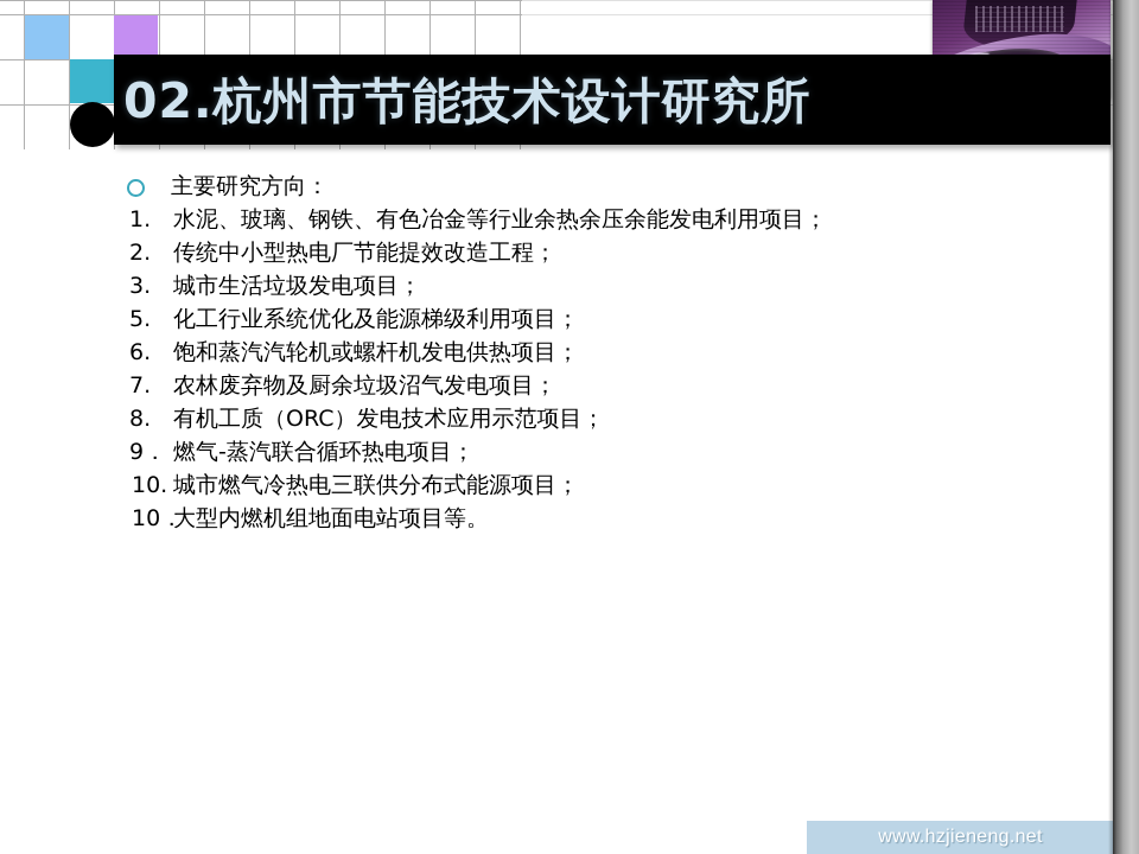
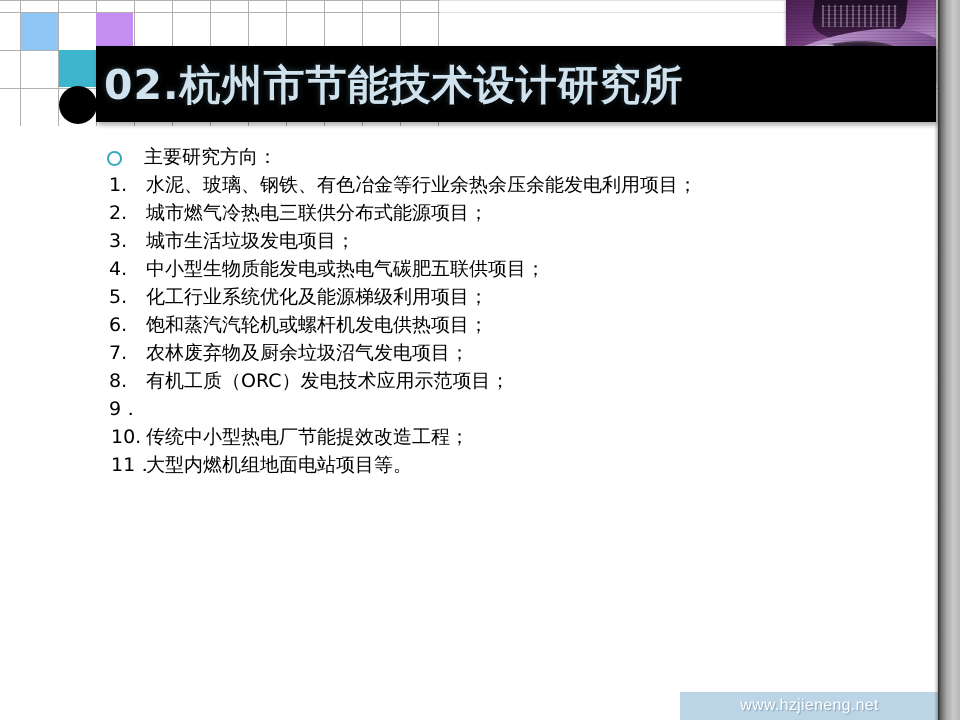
  02.杭州市节能技术设计研究所
  主要研究方向：
  1.
  水泥、玻璃、钢铁、有色冶金等行业余热余压余能发电利用项目；
  2.
- 传统中小型热电厂节能提效改造工程；
+ 城市燃气冷热电三联供分布式能源项目；
  3.
  城市生活垃圾发电项目；
+ 4.
+ 中小型生物质能发电或热电气碳肥五联供项目；
  5.
  化工行业系统优化及能源梯级利用项目；
  6.
  饱和蒸汽汽轮机或螺杆机发电供热项目；
  7.
  农林废弃物及厨余垃圾沼气发电项目；
  8.
  有机工质（ORC）发电技术应用示范项目；
  9．
- 燃气-蒸汽联合循环热电项目；
  10.
- 城市燃气冷热电三联供分布式能源项目；
+ 传统中小型热电厂节能提效改造工程；
- 10．
+ 11．
  大型内燃机组地面电站项目等。
  www.hzjieneng.net
